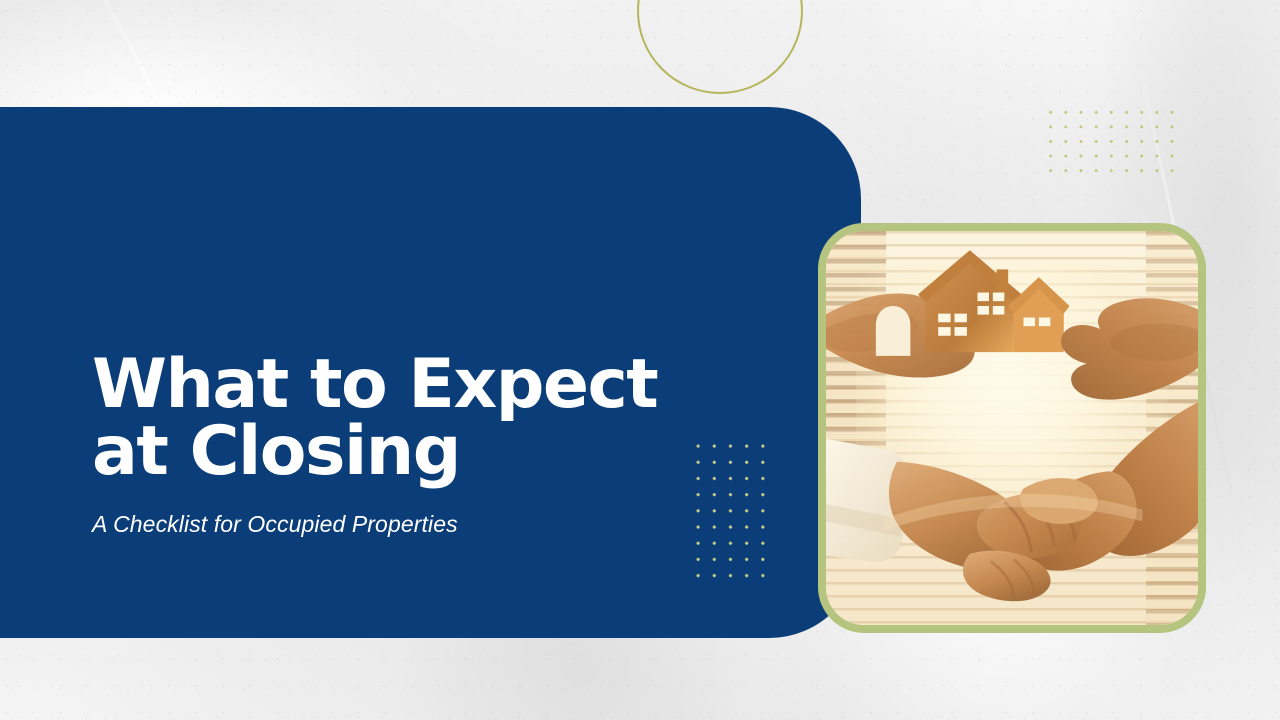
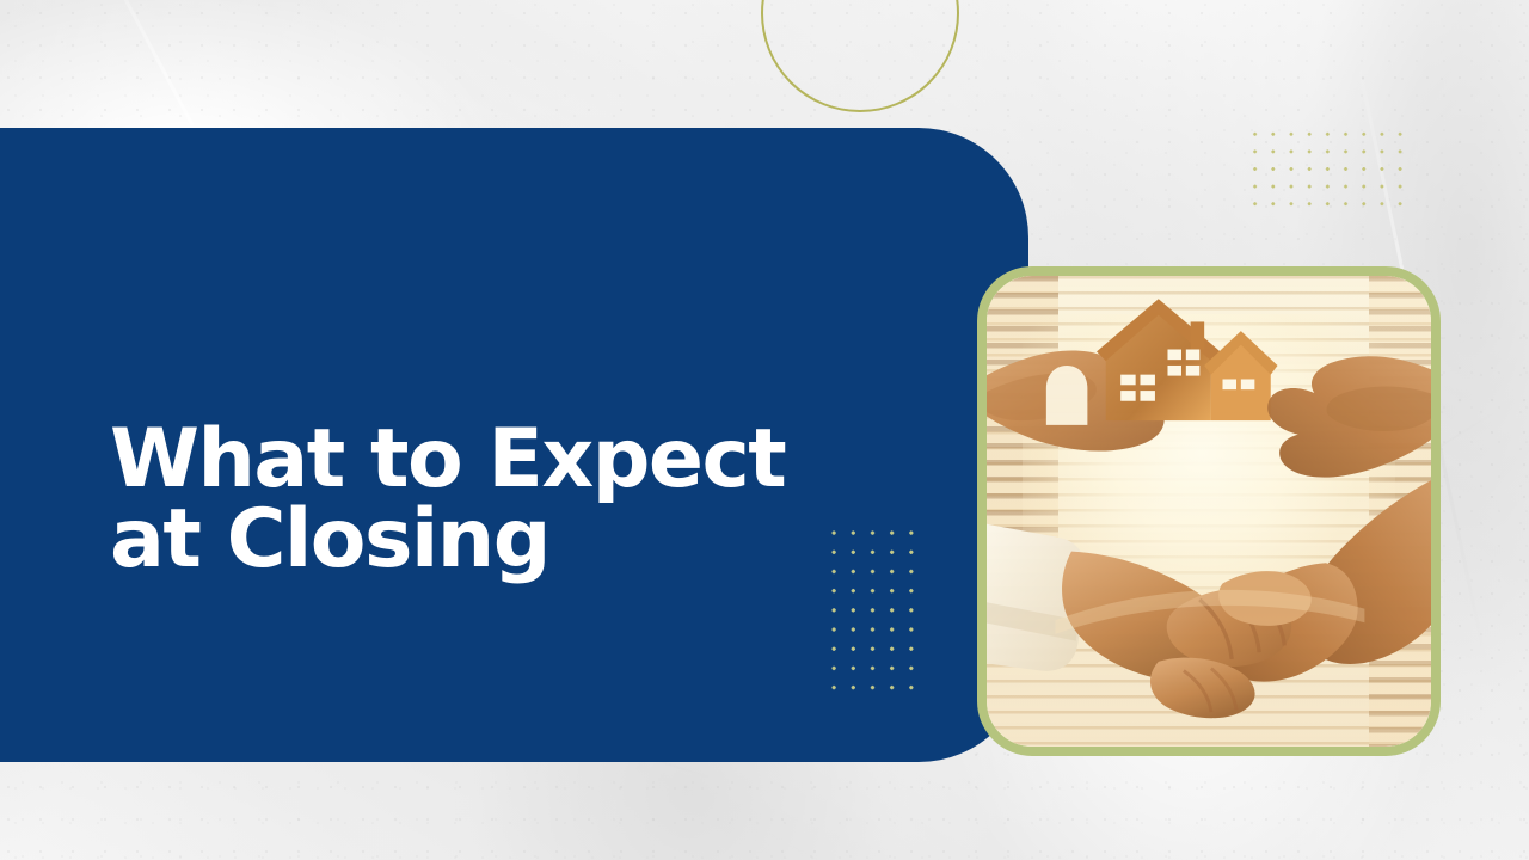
  What to Expect
  at Closing
- A Checklist for Occupied Properties
